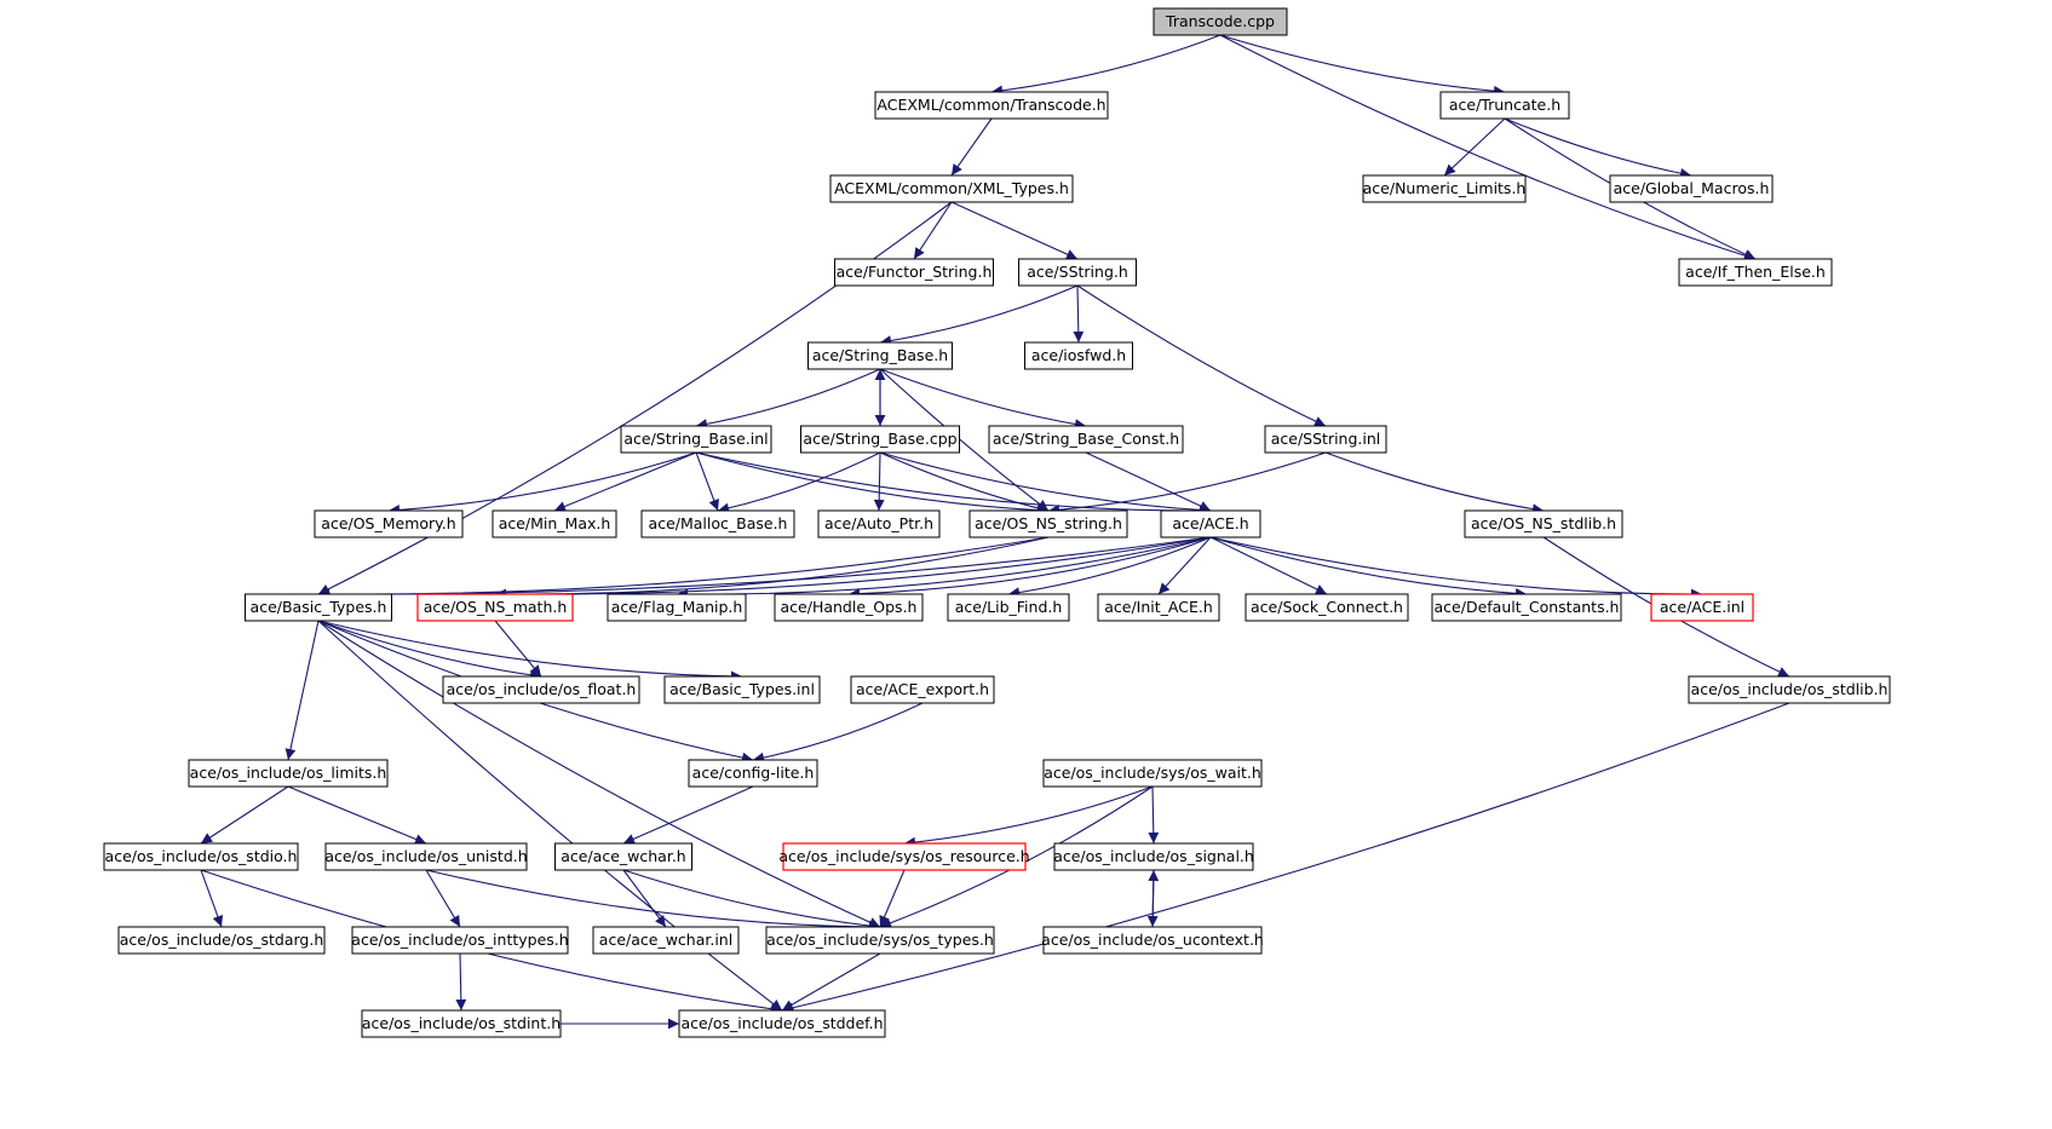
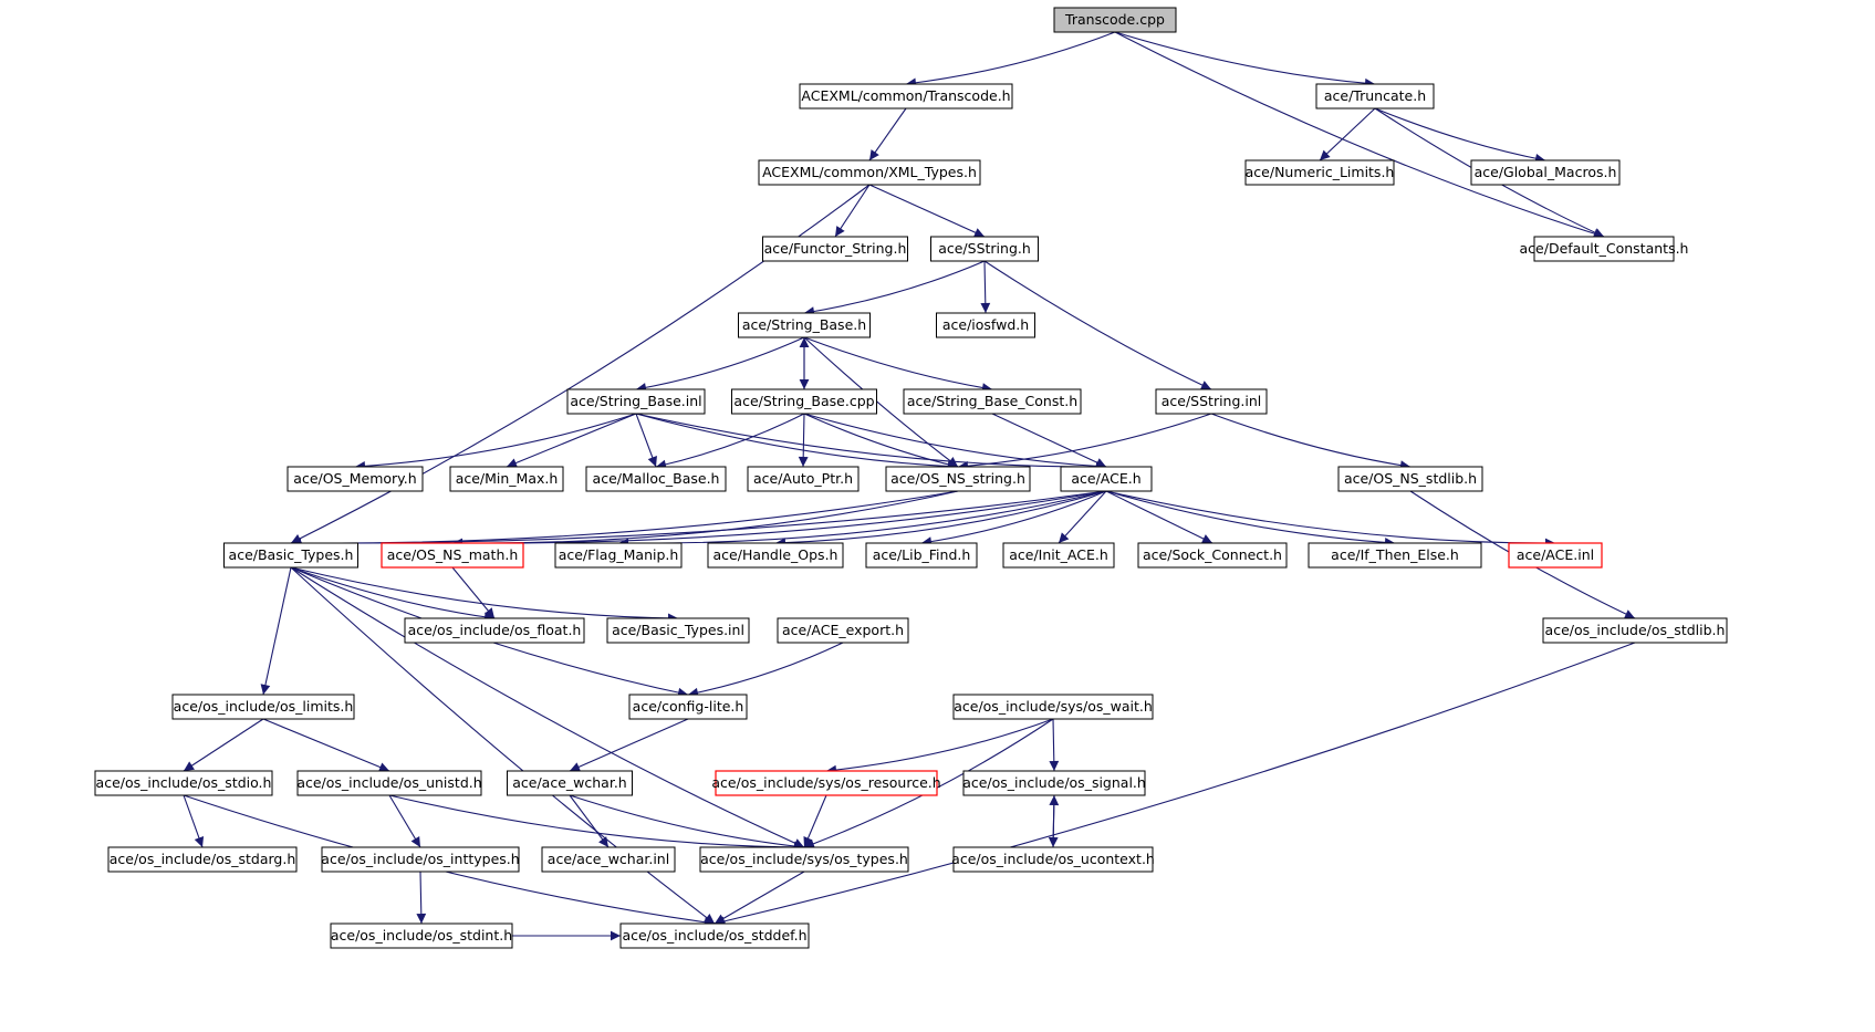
  Transcode.cpp
  ACEXML/common/Transcode.h
  ace/Truncate.h
  ACEXML/common/XML_Types.h
  ace/Numeric_Limits.h
  ace/Global_Macros.h
  ace/Functor_String.h
  ace/SString.h
- ace/If_Then_Else.h
+ ace/Default_Constants.h
  ace/String_Base.h
  ace/iosfwd.h
  ace/String_Base.inl
  ace/String_Base.cpp
  ace/String_Base_Const.h
  ace/SString.inl
  ace/OS_Memory.h
  ace/Min_Max.h
  ace/Malloc_Base.h
  ace/Auto_Ptr.h
  ace/OS_NS_string.h
  ace/ACE.h
  ace/OS_NS_stdlib.h
  ace/Basic_Types.h
  ace/OS_NS_math.h
  ace/Flag_Manip.h
  ace/Handle_Ops.h
  ace/Lib_Find.h
  ace/Init_ACE.h
  ace/Sock_Connect.h
- ace/Default_Constants.h
+ ace/If_Then_Else.h
  ace/ACE.inl
  ace/os_include/os_float.h
  ace/Basic_Types.inl
  ace/ACE_export.h
  ace/os_include/os_stdlib.h
  ace/os_include/os_limits.h
  ace/config-lite.h
  ace/os_include/sys/os_wait.h
  ace/os_include/os_stdio.h
  ace/os_include/os_unistd.h
  ace/ace_wchar.h
  ace/os_include/sys/os_resource.h
  ace/os_include/os_signal.h
  ace/os_include/os_stdarg.h
  ace/os_include/os_inttypes.h
  ace/ace_wchar.inl
  ace/os_include/sys/os_types.h
  ace/os_include/os_ucontext.h
  ace/os_include/os_stdint.h
  ace/os_include/os_stddef.h
